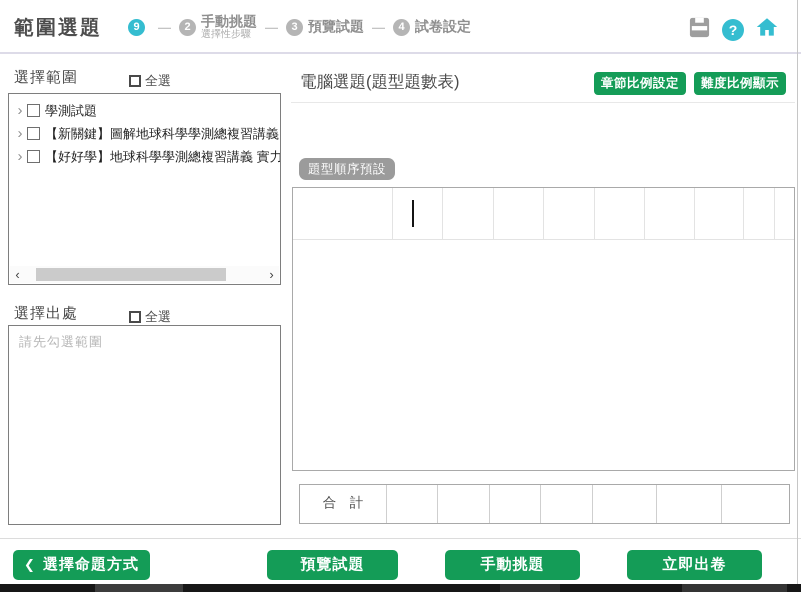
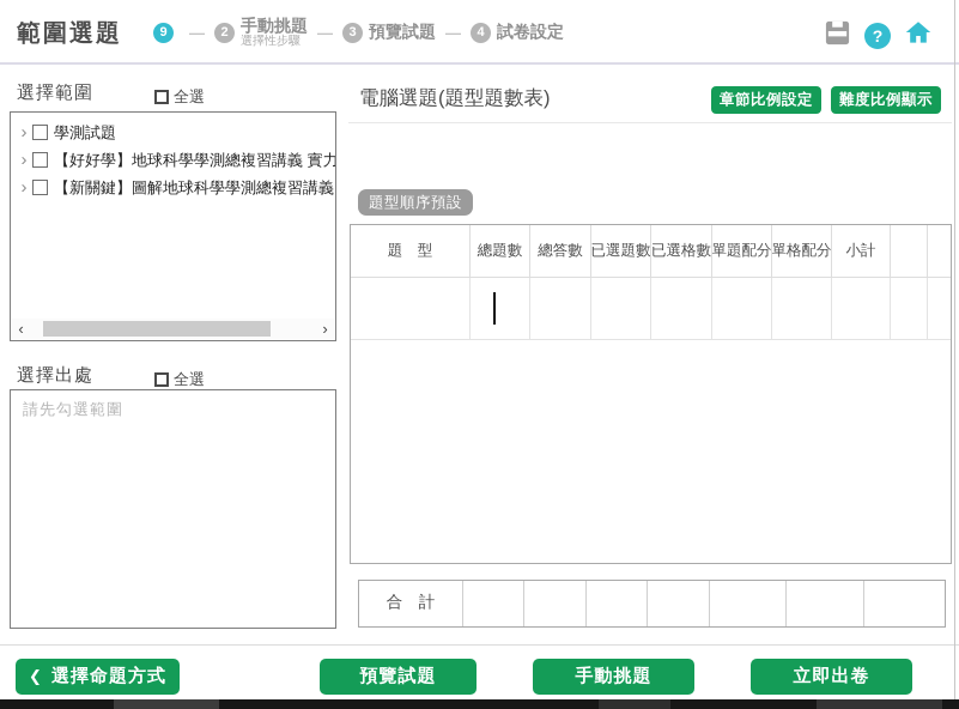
  範圍選題
  9
  —
  2
  手動挑題
  選擇性步驟
  —
  3
  預覽試題
  —
  4
  試卷設定
  ?
  選擇範圍
  全選
  ›
  學測試題
  ›
- 【新關鍵】圖解地球科學學測總複習講義
+ 【好好學】地球科學學測總複習講義 實力
  ›
- 【好好學】地球科學學測總複習講義 實力
+ 【新關鍵】圖解地球科學學測總複習講義
  ‹
  ›
  選擇出處
  全選
  請先勾選範圍
  電腦選題(題型題數表)
  章節比例設定
  難度比例顯示
  題型順序預設
+ 題 型
+ 總題數
+ 總答數
+ 已選題數
+ 已選格數
+ 單題配分
+ 單格配分
+ 小計
  合 計
  ❮
  選擇命題方式
  預覽試題
  手動挑題
  立即出卷
